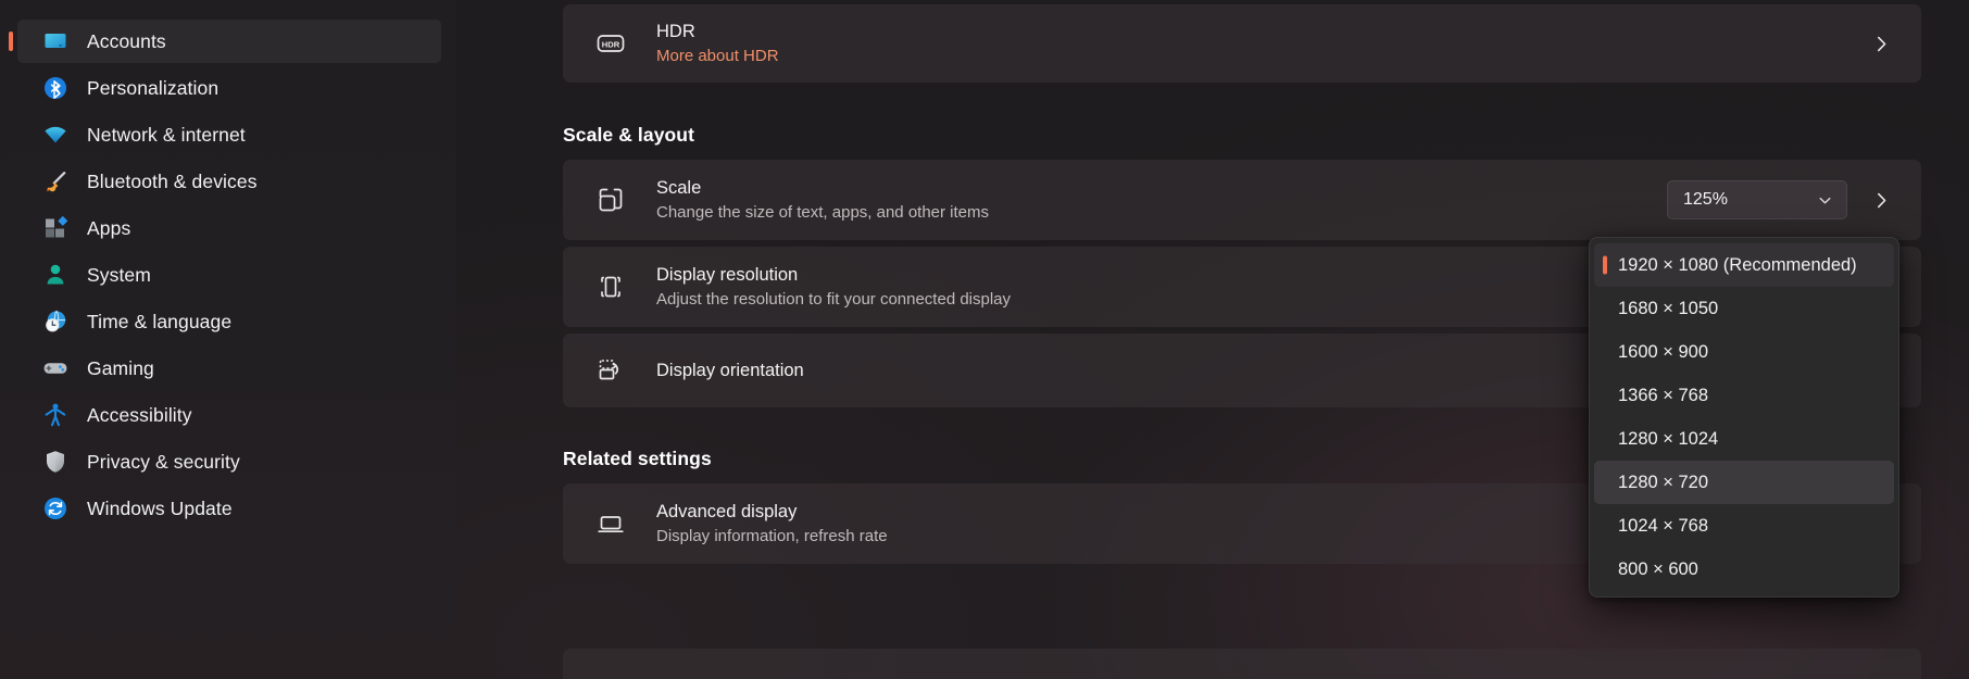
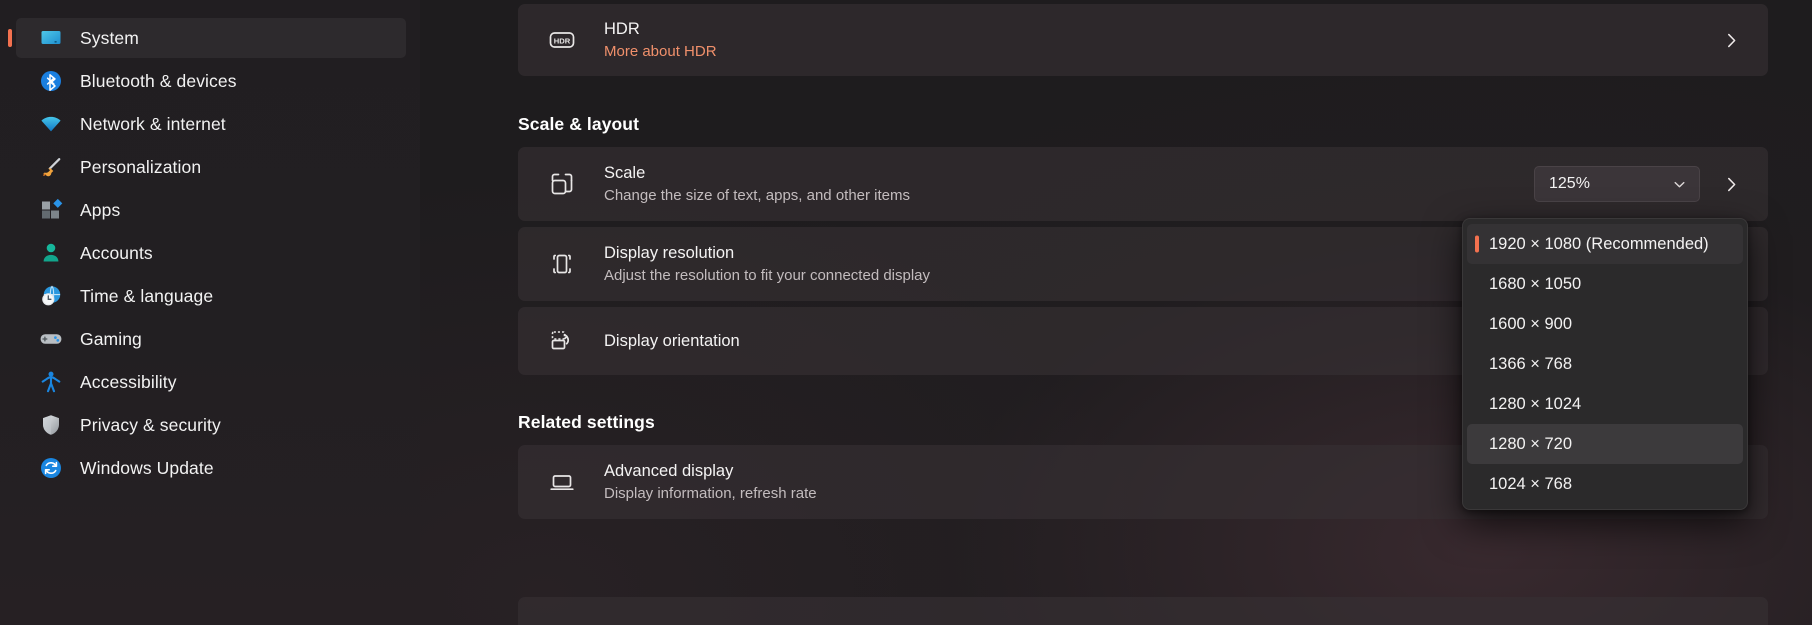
- Accounts
+ System
- Personalization
+ Bluetooth & devices
  Network & internet
- Bluetooth & devices
+ Personalization
  Apps
- System
+ Accounts
  Time & language
  Gaming
  Accessibility
  Privacy & security
  Windows Update
  HDR
  HDR
  More about HDR
  Scale & layout
  Scale
  Change the size of text, apps, and other items
  125%
  Display resolution
  Adjust the resolution to fit your connected display
  Display orientation
  Related settings
  Advanced display
  Display information, refresh rate
  1920 × 1080 (Recommended)
  1680 × 1050
  1600 × 900
  1366 × 768
  1280 × 1024
  1280 × 720
  1024 × 768
- 800 × 600
